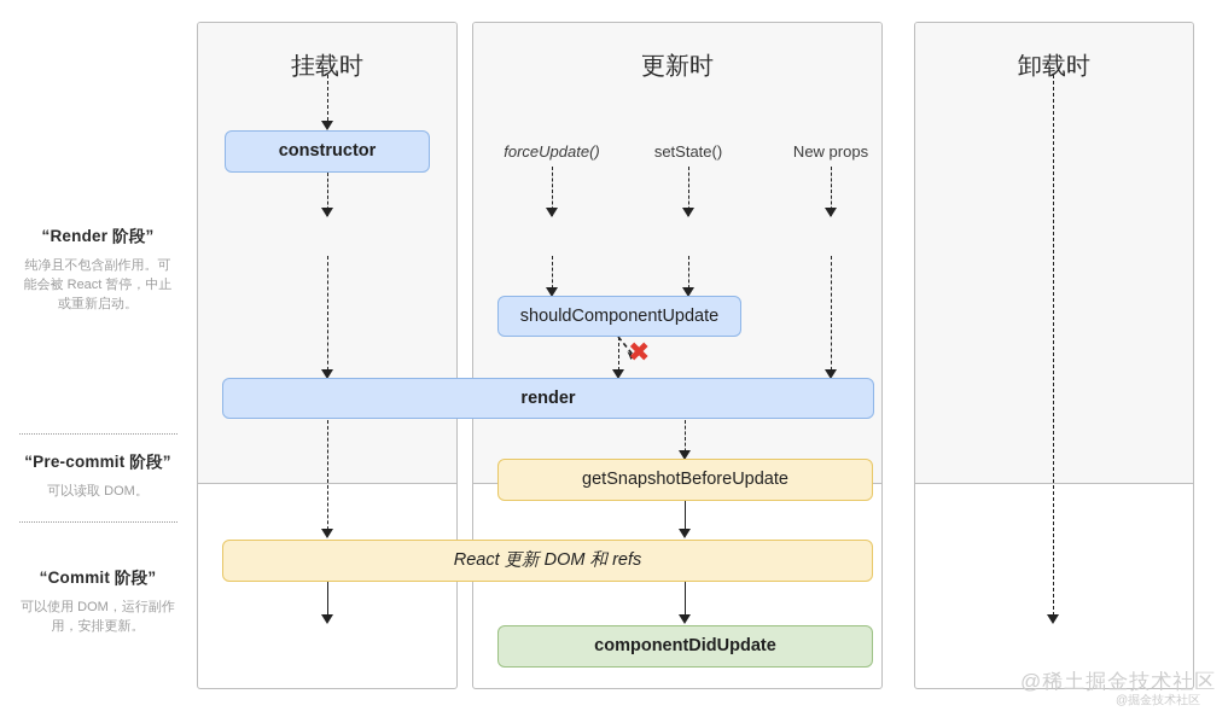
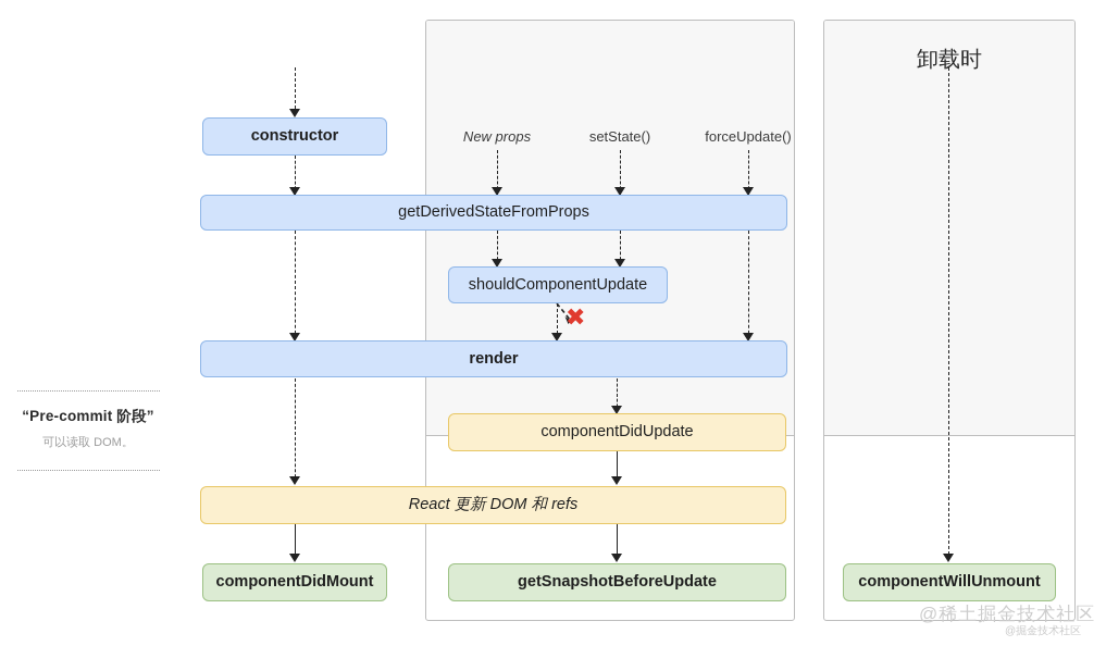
- “Render 阶段”
- 纯净且不包含副作用。可能会被 React 暂停，中止或重新启动。
  “Pre-commit 阶段”
  可以读取 DOM。
- “Commit 阶段”
- 可以使用 DOM，运行副作用，安排更新。
- 挂载时
- 更新时
  卸载时
- forceUpdate()
+ New props
  setState()
- New props
+ forceUpdate()
  ✖
  constructor
+ getDerivedStateFromProps
  shouldComponentUpdate
  render
- getSnapshotBeforeUpdate
+ componentDidUpdate
  React 更新 DOM 和 refs
+ componentDidMount
- componentDidUpdate
+ getSnapshotBeforeUpdate
+ componentWillUnmount
  @稀土掘金技术社区
  @掘金技术社区
